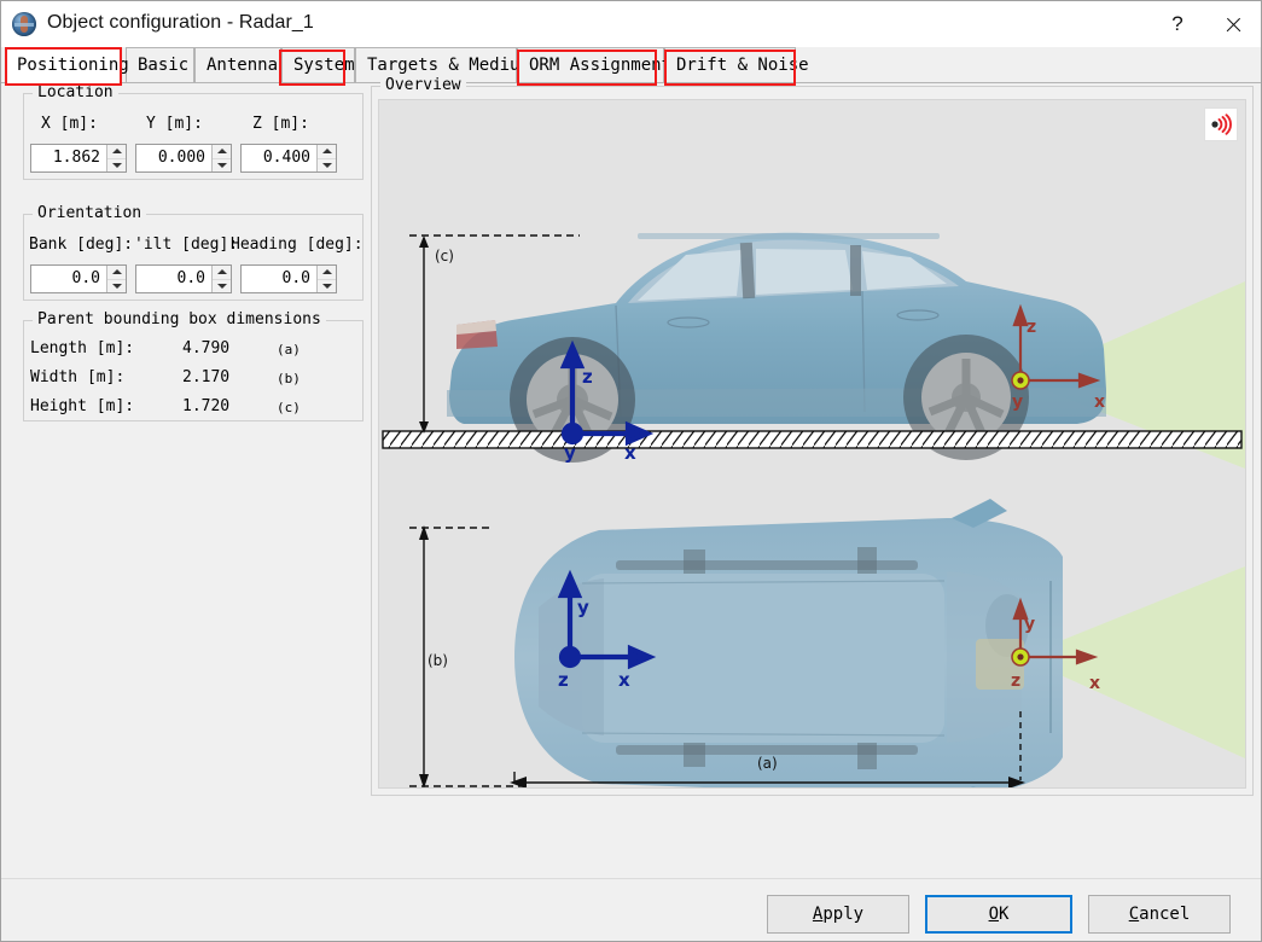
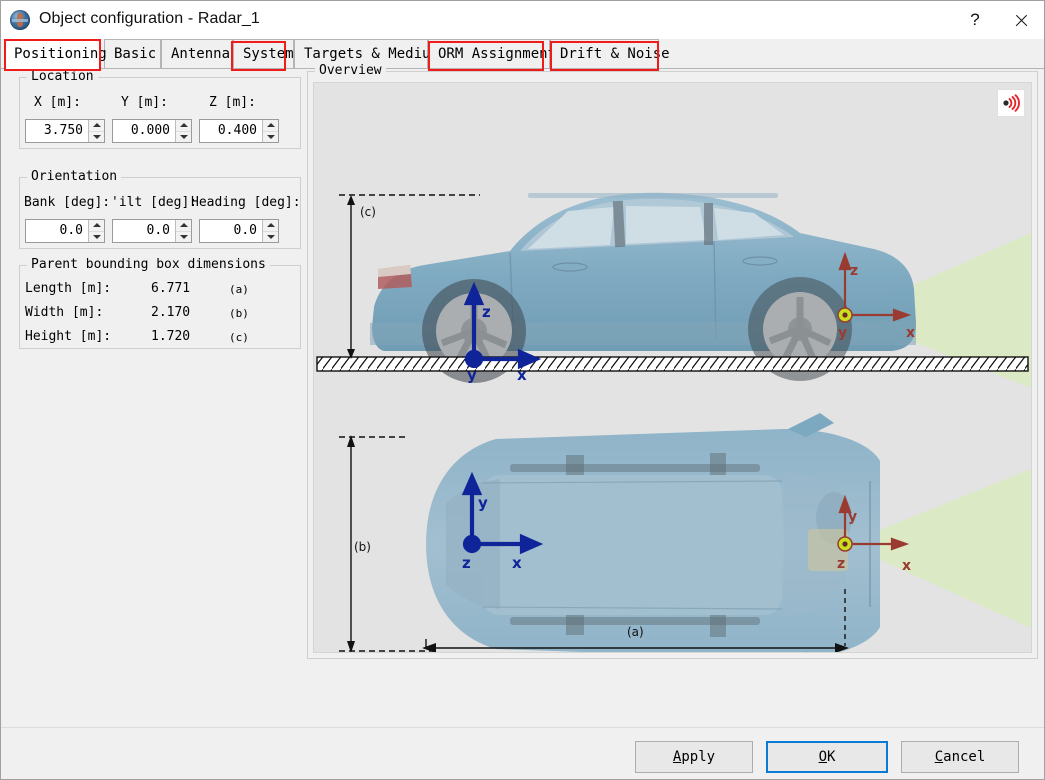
  Object configuration - Radar_1
  ?
  Positioning
  Basic
  Antenna
  System
  Targets & Mediu
  ORM Assignmen
  Drift & Noise
  Location
  X [m]:
  Y [m]:
  Z [m]:
- 1.862
+ 3.750
  0.000
  0.400
  Orientation
  Bank [deg]:
  'ilt [deg]:
  Heading [deg]:
  0.0
  0.0
  0.0
  Parent bounding box dimensions
  Length [m]:
- 4.790
+ 6.771
  (a)
  Width [m]:
  2.170
  (b)
  Height [m]:
  1.720
  (c)
  Overview
  (c)
  z
  y
  x
  z
  y
  x
  (b)
  y
  z
  x
  y
  z
  x
  (a)
  Apply
  OK
  Cancel
